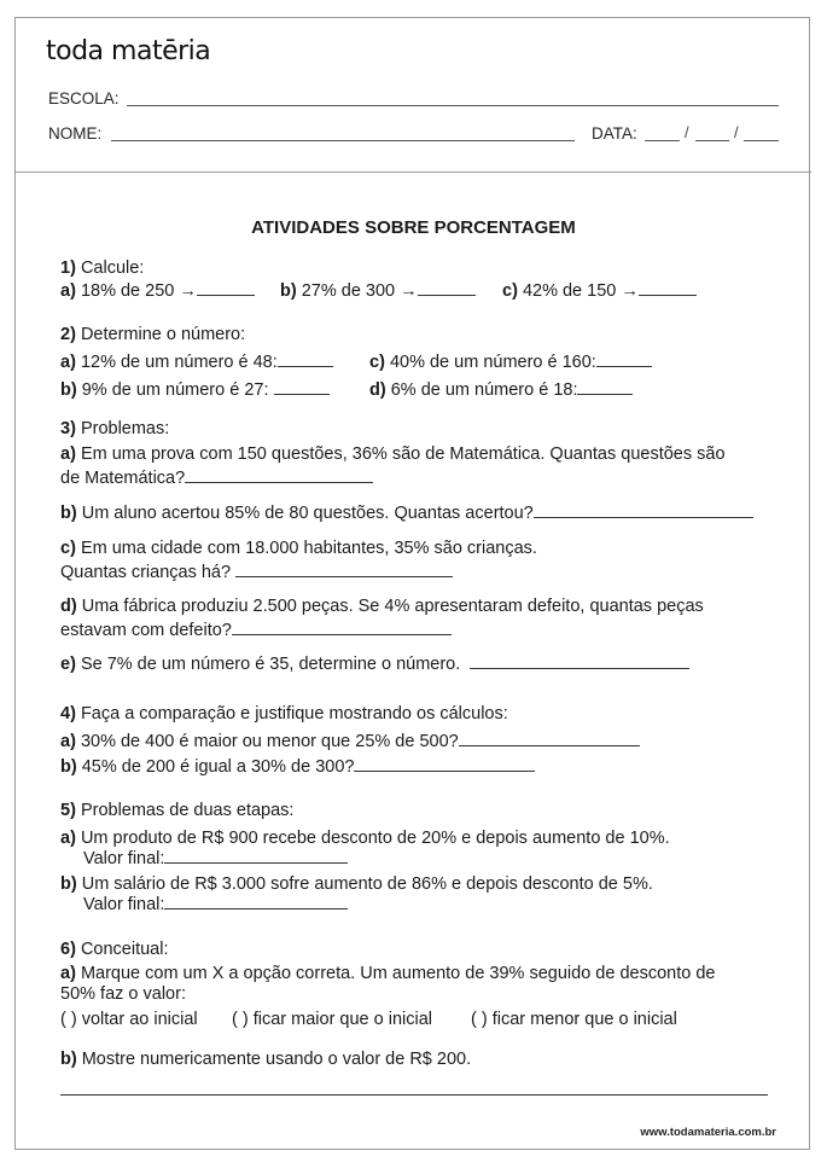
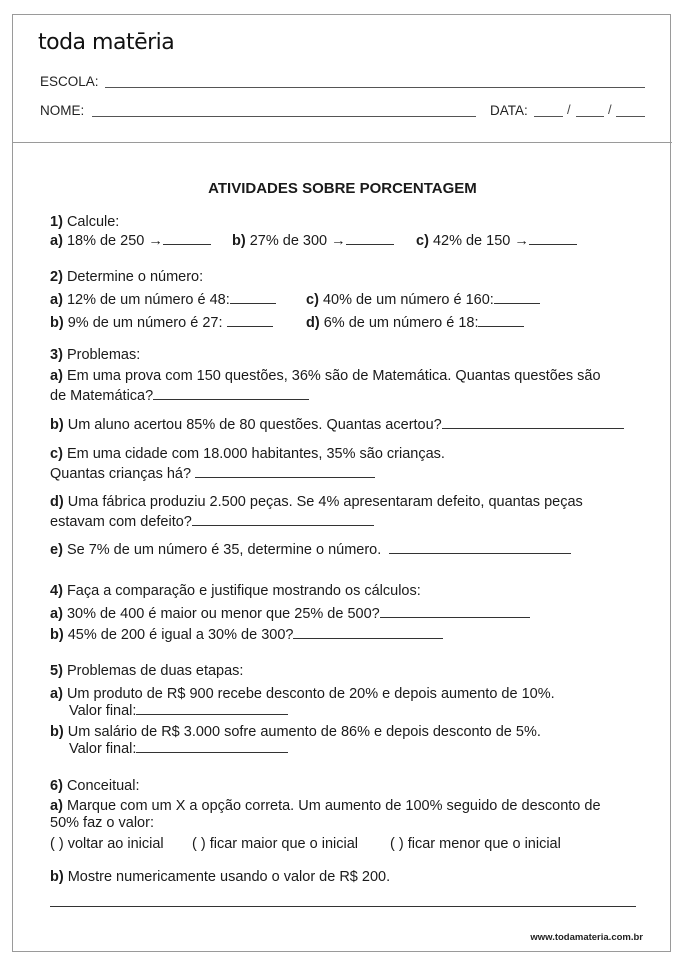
  toda matēria
  ESCOLA:
  NOME:
  DATA:
  /
  /
  ATIVIDADES SOBRE PORCENTAGEM
  1) Calcule:
  a) 18% de 250 →
  b) 27% de 300 →
  c) 42% de 150 →
  2) Determine o número:
  a) 12% de um número é 48:
  b) 9% de um número é 27:
  c) 40% de um número é 160:
  d) 6% de um número é 18:
  3) Problemas:
  a) Em uma prova com 150 questões, 36% são de Matemática. Quantas questões são
  de Matemática?
  b) Um aluno acertou 85% de 80 questões. Quantas acertou?
  c) Em uma cidade com 18.000 habitantes, 35% são crianças.
  Quantas crianças há?
  d) Uma fábrica produziu 2.500 peças. Se 4% apresentaram defeito, quantas peças
  estavam com defeito?
  e) Se 7% de um número é 35, determine o número.
  4) Faça a comparação e justifique mostrando os cálculos:
  a) 30% de 400 é maior ou menor que 25% de 500?
  b) 45% de 200 é igual a 30% de 300?
  5) Problemas de duas etapas:
  a) Um produto de R$ 900 recebe desconto de 20% e depois aumento de 10%.
  Valor final:
  b) Um salário de R$ 3.000 sofre aumento de 86% e depois desconto de 5%.
  Valor final:
  6) Conceitual:
- a) Marque com um X a opção correta. Um aumento de 39% seguido de desconto de
+ a) Marque com um X a opção correta. Um aumento de 100% seguido de desconto de
  50% faz o valor:
  ( ) voltar ao inicial
  ( ) ficar maior que o inicial
  ( ) ficar menor que o inicial
  b) Mostre numericamente usando o valor de R$ 200.
  www.todamateria.com.br
